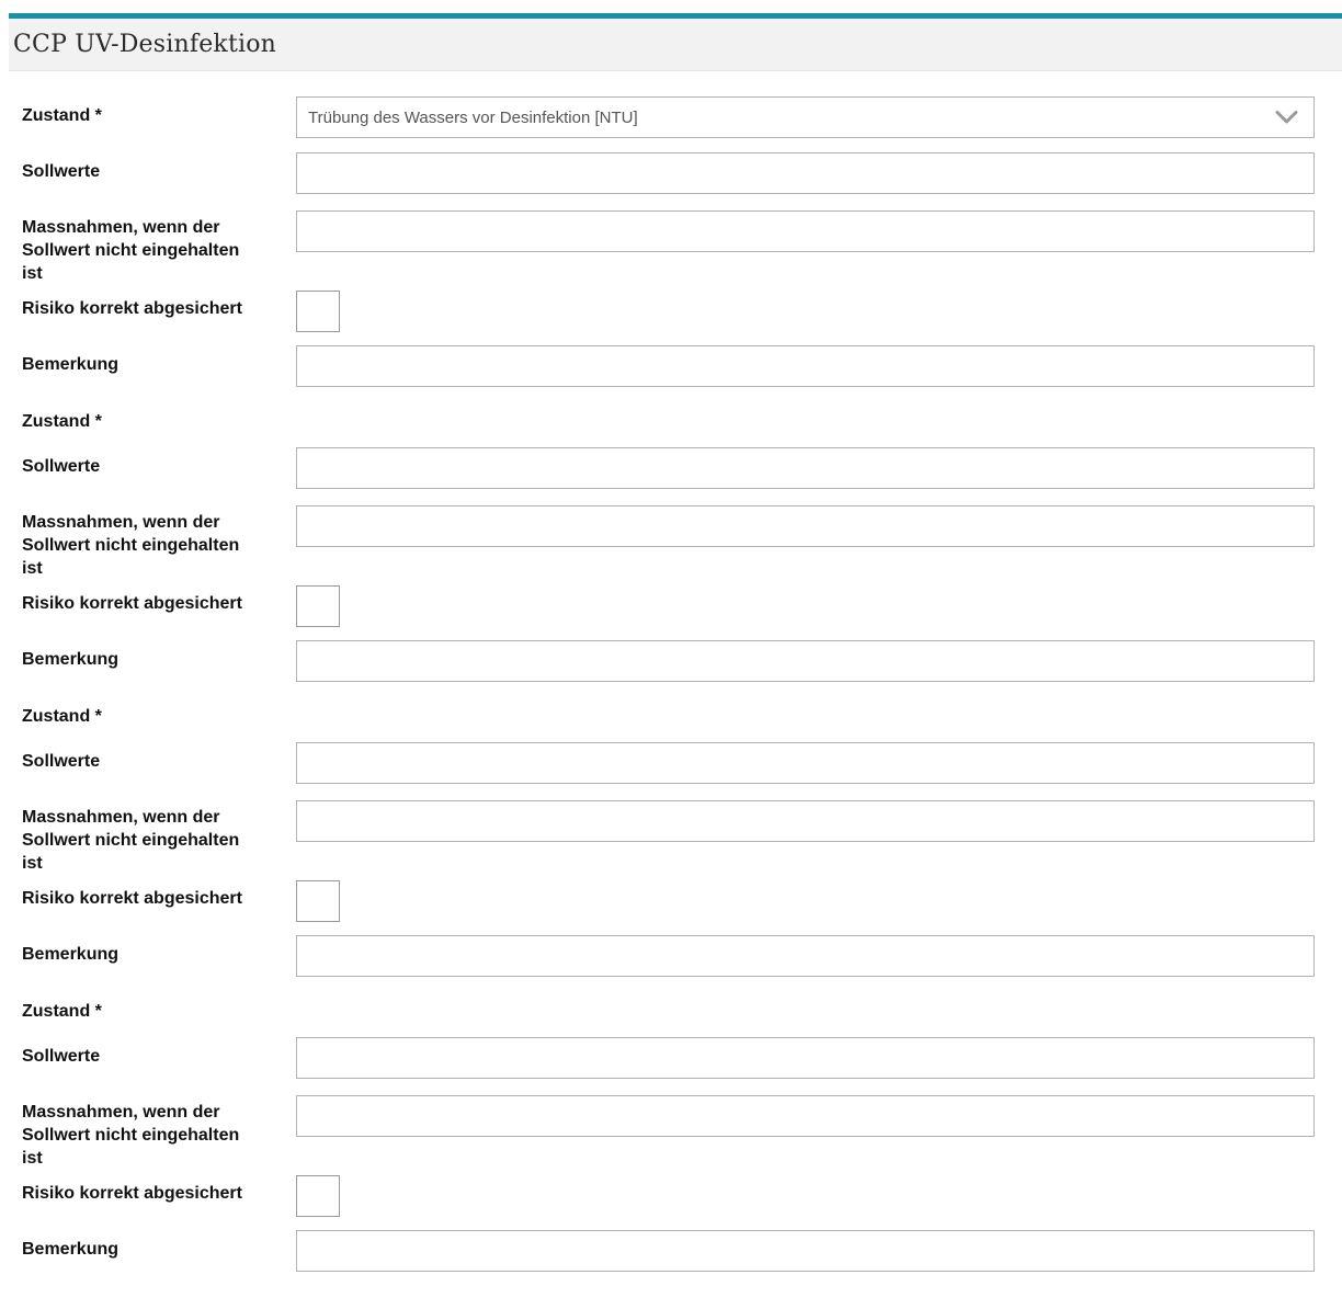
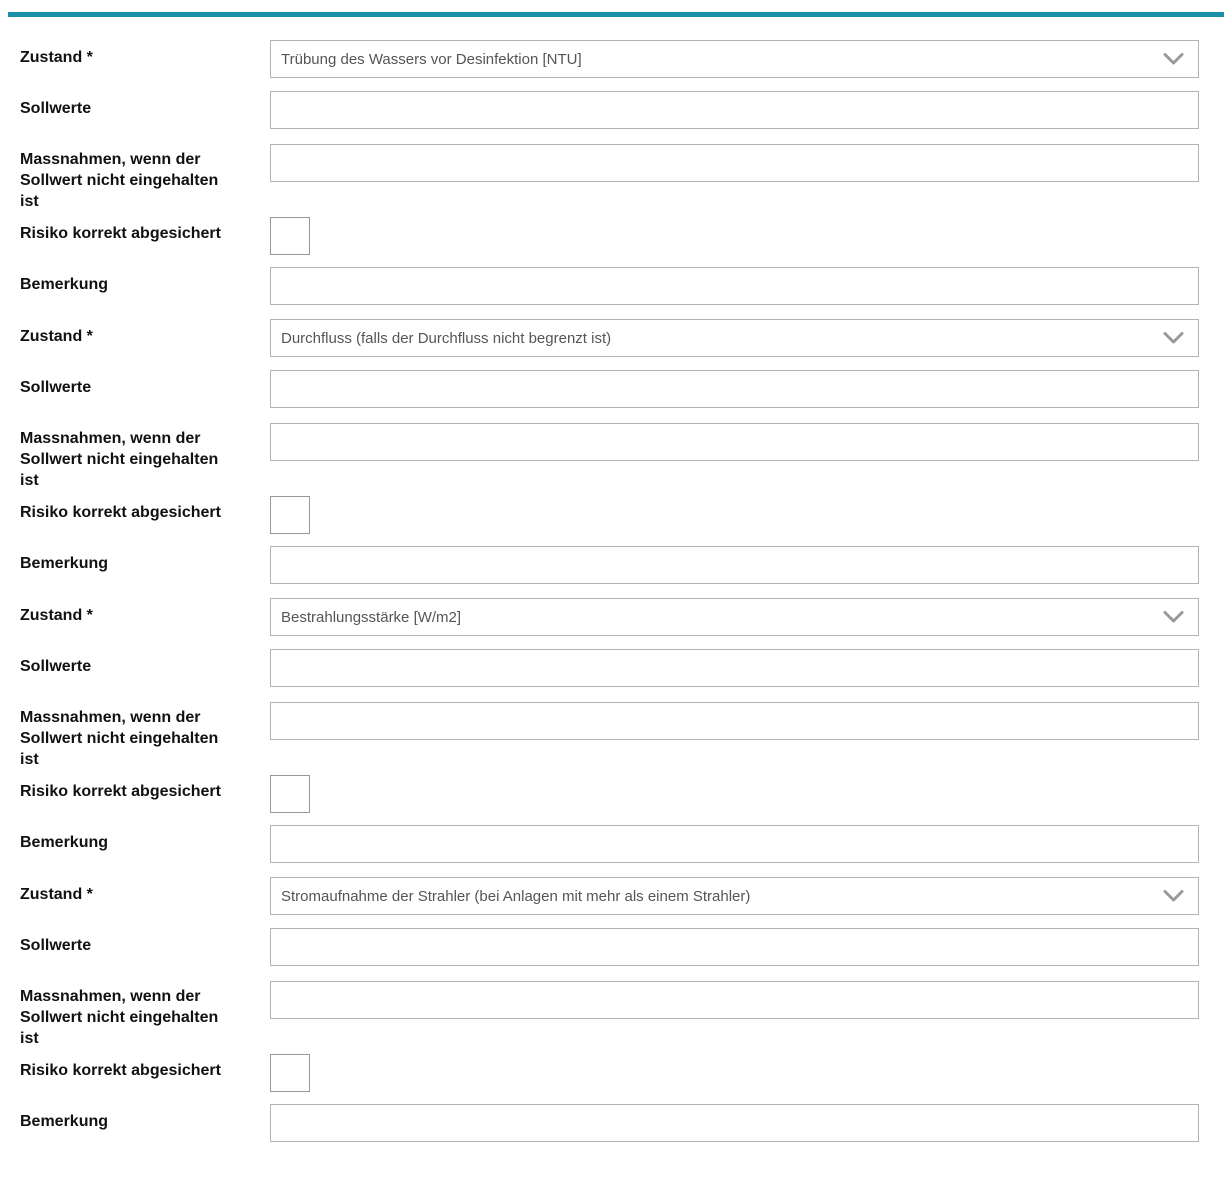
- CCP UV-Desinfektion
  Zustand *
  Trübung des Wassers vor Desinfektion [NTU]
  Sollwerte
  Massnahmen, wenn der Sollwert nicht eingehalten ist
  Risiko korrekt abgesichert
  Bemerkung
  Zustand *
+ Durchfluss (falls der Durchfluss nicht begrenzt ist)
  Sollwerte
  Massnahmen, wenn der Sollwert nicht eingehalten ist
  Risiko korrekt abgesichert
  Bemerkung
  Zustand *
+ Bestrahlungsstärke [W/m2]
  Sollwerte
  Massnahmen, wenn der Sollwert nicht eingehalten ist
  Risiko korrekt abgesichert
  Bemerkung
  Zustand *
+ Stromaufnahme der Strahler (bei Anlagen mit mehr als einem Strahler)
  Sollwerte
  Massnahmen, wenn der Sollwert nicht eingehalten ist
  Risiko korrekt abgesichert
  Bemerkung
